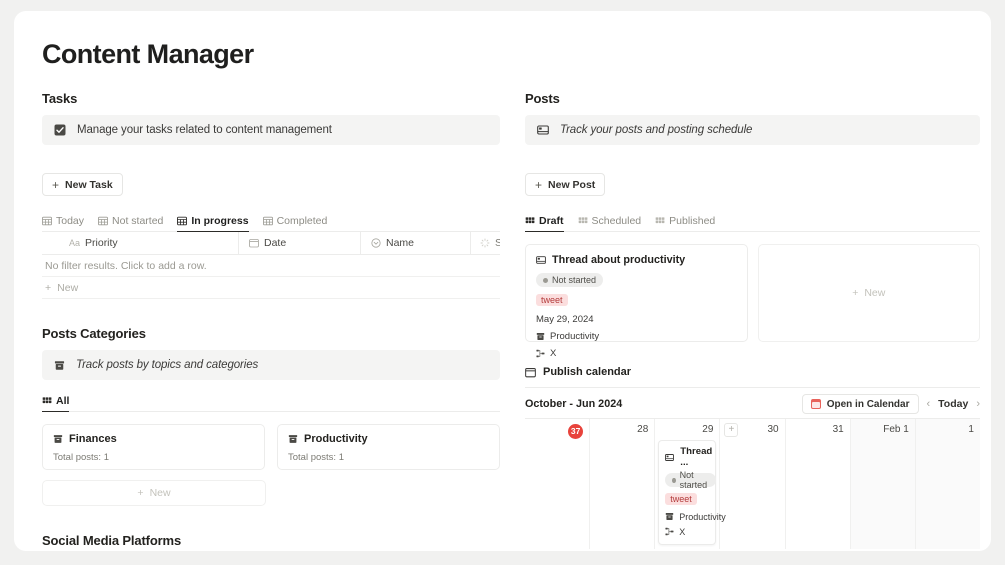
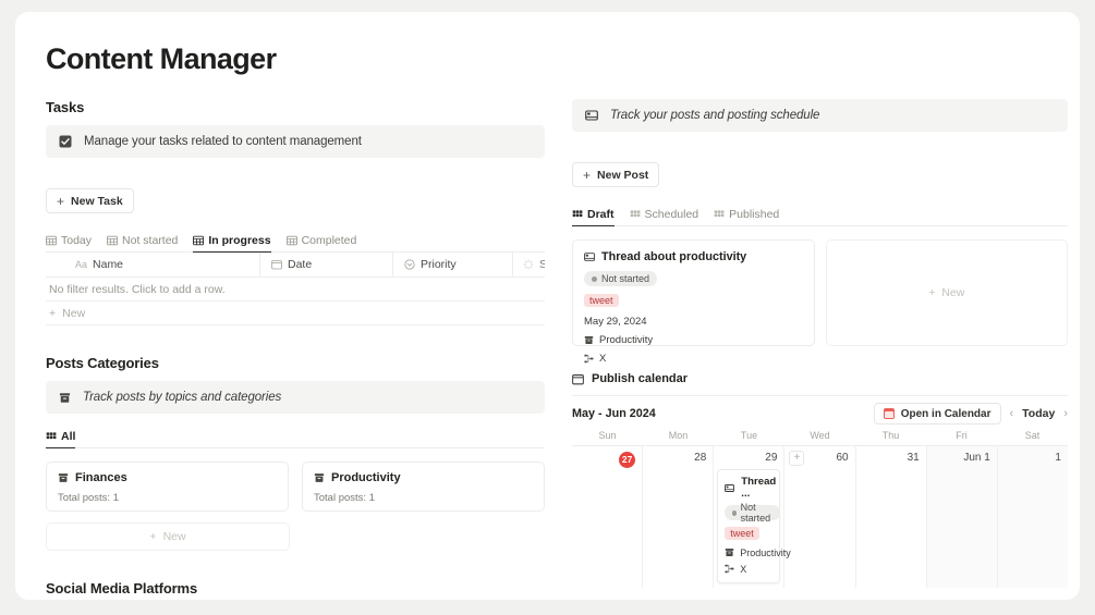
  Content Manager
  Tasks
  Manage your tasks related to content management
  +
  New Task
  Today
  Not started
  In progress
  Completed
  Aa
- Priority
+ Name
  Date
- Name
+ Priority
  S
  No filter results. Click to add a row.
  +
  New
  Posts Categories
  Track posts by topics and categories
  All
  Finances
  Total posts: 1
  Productivity
  Total posts: 1
  +
  New
  Social Media Platforms
- Posts
  Track your posts and posting schedule
  +
  New Post
  Draft
  Scheduled
  Published
  Thread about productivity
  Not started
  tweet
  May 29, 2024
  Productivity
  X
  +
  New
  Publish calendar
- October - Jun 2024
+ May - Jun 2024
  Open in Calendar
  ‹
  Today
  ›
+ Sun
+ Mon
+ Tue
+ Wed
+ Thu
+ Fri
+ Sat
- 37
+ 27
  28
  29
  Thread ...
  Not started
  tweet
  Productivity
  X
  +
- 30
+ 60
  31
- Feb 1
+ Jun 1
  1
